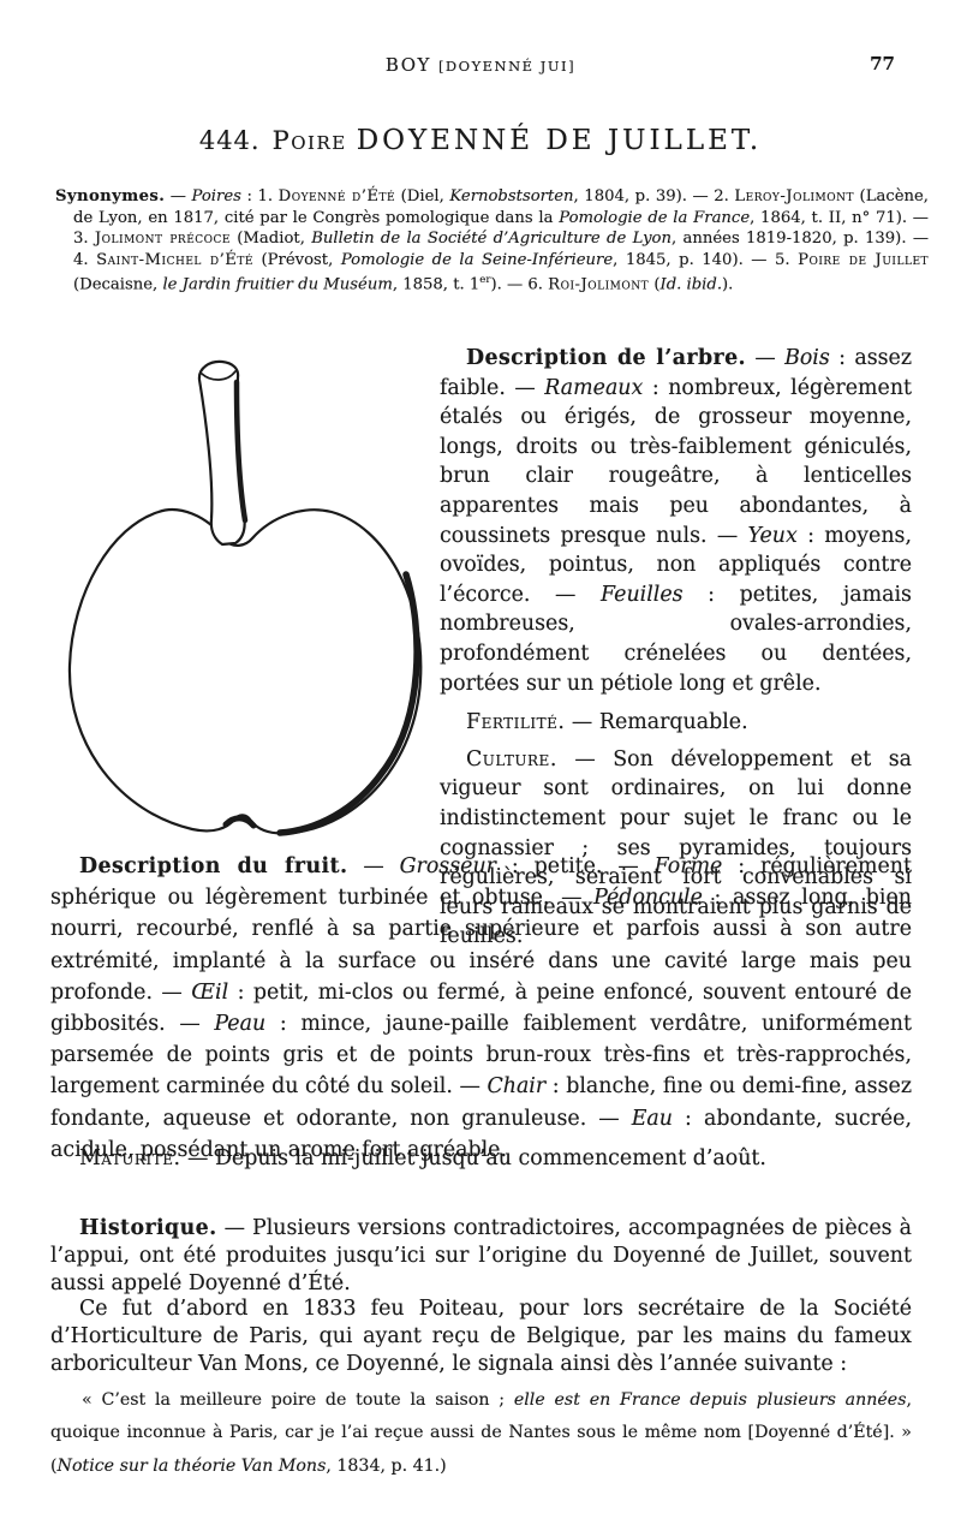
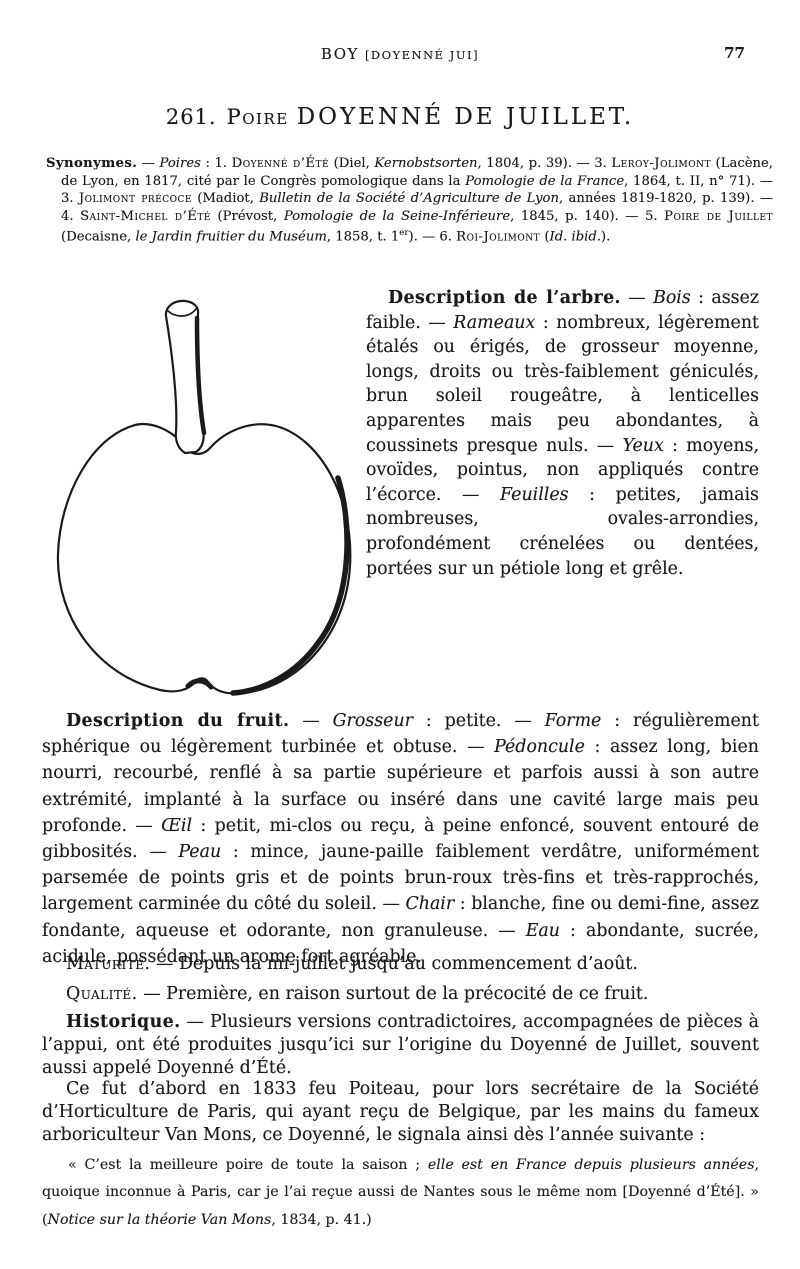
  BOY [DOYENNÉ JUI]
  77
- 444. Poire DOYENNÉ DE JUILLET.
+ 261. Poire DOYENNÉ DE JUILLET.
- Synonymes. — Poires : 1. Doyenné d’Été (Diel, Kernobstsorten, 1804, p. 39). — 2. Leroy-Jolimont (Lacène, de Lyon, en 1817, cité par le Congrès pomologique dans la Pomologie de la France, 1864, t. II, n° 71). — 3. Jolimont précoce (Madiot, Bulletin de la Société d’Agriculture de Lyon, années 1819-1820, p. 139). — 4. Saint-Michel d’Été (Prévost, Pomologie de la Seine-Inférieure, 1845, p. 140). — 5. Poire de Juillet (Decaisne, le Jardin fruitier du Muséum, 1858, t. 1er). — 6. Roi-Jolimont (Id. ibid.).
+ Synonymes. — Poires : 1. Doyenné d’Été (Diel, Kernobstsorten, 1804, p. 39). — 3. Leroy-Jolimont (Lacène, de Lyon, en 1817, cité par le Congrès pomologique dans la Pomologie de la France, 1864, t. II, n° 71). — 3. Jolimont précoce (Madiot, Bulletin de la Société d’Agriculture de Lyon, années 1819-1820, p. 139). — 4. Saint-Michel d’Été (Prévost, Pomologie de la Seine-Inférieure, 1845, p. 140). — 5. Poire de Juillet (Decaisne, le Jardin fruitier du Muséum, 1858, t. 1er). — 6. Roi-Jolimont (Id. ibid.).
- Description de l’arbre. — Bois : assez faible. — Rameaux : nombreux, légèrement étalés ou érigés, de grosseur moyenne, longs, droits ou très-faiblement géniculés, brun clair rougeâtre, à lenticelles apparentes mais peu abondantes, à coussinets presque nuls. — Yeux : moyens, ovoïdes, pointus, non appliqués contre l’écorce. — Feuilles : petites, jamais nombreuses, ovales-arrondies, profondément crénelées ou dentées, portées sur un pétiole long et grêle.
+ Description de l’arbre. — Bois : assez faible. — Rameaux : nombreux, légèrement étalés ou érigés, de grosseur moyenne, longs, droits ou très-faiblement géniculés, brun soleil rougeâtre, à lenticelles apparentes mais peu abondantes, à coussinets presque nuls. — Yeux : moyens, ovoïdes, pointus, non appliqués contre l’écorce. — Feuilles : petites, jamais nombreuses, ovales-arrondies, profondément crénelées ou dentées, portées sur un pétiole long et grêle.
- Fertilité. — Remarquable.
- Culture. — Son développement et sa vigueur sont ordinaires, on lui donne indistinctement pour sujet le franc ou le cognassier ; ses pyramides, toujours régulières, seraient fort convenables si leurs rameaux se montraient plus garnis de feuilles.
- Description du fruit. — Grosseur : petite. — Forme : régulièrement sphérique ou légèrement turbinée et obtuse. — Pédoncule : assez long, bien nourri, recourbé, renflé à sa partie supérieure et parfois aussi à son autre extrémité, implanté à la surface ou inséré dans une cavité large mais peu profonde. — Œil : petit, mi-clos ou fermé, à peine enfoncé, souvent entouré de gibbosités. — Peau : mince, jaune-paille faiblement verdâtre, uniformément parsemée de points gris et de points brun-roux très-fins et très-rapprochés, largement carminée du côté du soleil. — Chair : blanche, fine ou demi-fine, assez fondante, aqueuse et odorante, non granuleuse. — Eau : abondante, sucrée, acidule, possédant un arome fort agréable.
+ Description du fruit. — Grosseur : petite. — Forme : régulièrement sphérique ou légèrement turbinée et obtuse. — Pédoncule : assez long, bien nourri, recourbé, renflé à sa partie supérieure et parfois aussi à son autre extrémité, implanté à la surface ou inséré dans une cavité large mais peu profonde. — Œil : petit, mi-clos ou reçu, à peine enfoncé, souvent entouré de gibbosités. — Peau : mince, jaune-paille faiblement verdâtre, uniformément parsemée de points gris et de points brun-roux très-fins et très-rapprochés, largement carminée du côté du soleil. — Chair : blanche, fine ou demi-fine, assez fondante, aqueuse et odorante, non granuleuse. — Eau : abondante, sucrée, acidule, possédant un arome fort agréable.
  Maturité. — Depuis la mi-juillet jusqu’au commencement d’août.
+ Qualité. — Première, en raison surtout de la précocité de ce fruit.
  Historique. — Plusieurs versions contradictoires, accompagnées de pièces à l’appui, ont été produites jusqu’ici sur l’origine du Doyenné de Juillet, souvent aussi appelé Doyenné d’Été.
  Ce fut d’abord en 1833 feu Poiteau, pour lors secrétaire de la Société d’Horticulture de Paris, qui ayant reçu de Belgique, par les mains du fameux arboriculteur Van Mons, ce Doyenné, le signala ainsi dès l’année suivante :
  « C’est la meilleure poire de toute la saison ; elle est en France depuis plusieurs années, quoique inconnue à Paris, car je l’ai reçue aussi de Nantes sous le même nom [Doyenné d’Été]. » (Notice sur la théorie Van Mons, 1834, p. 41.)
